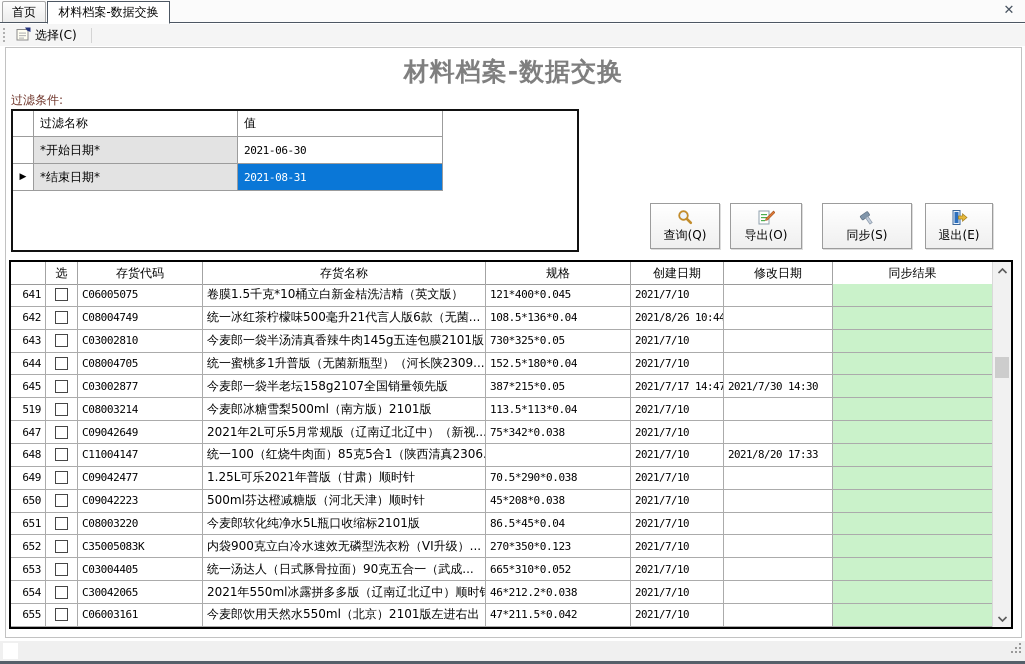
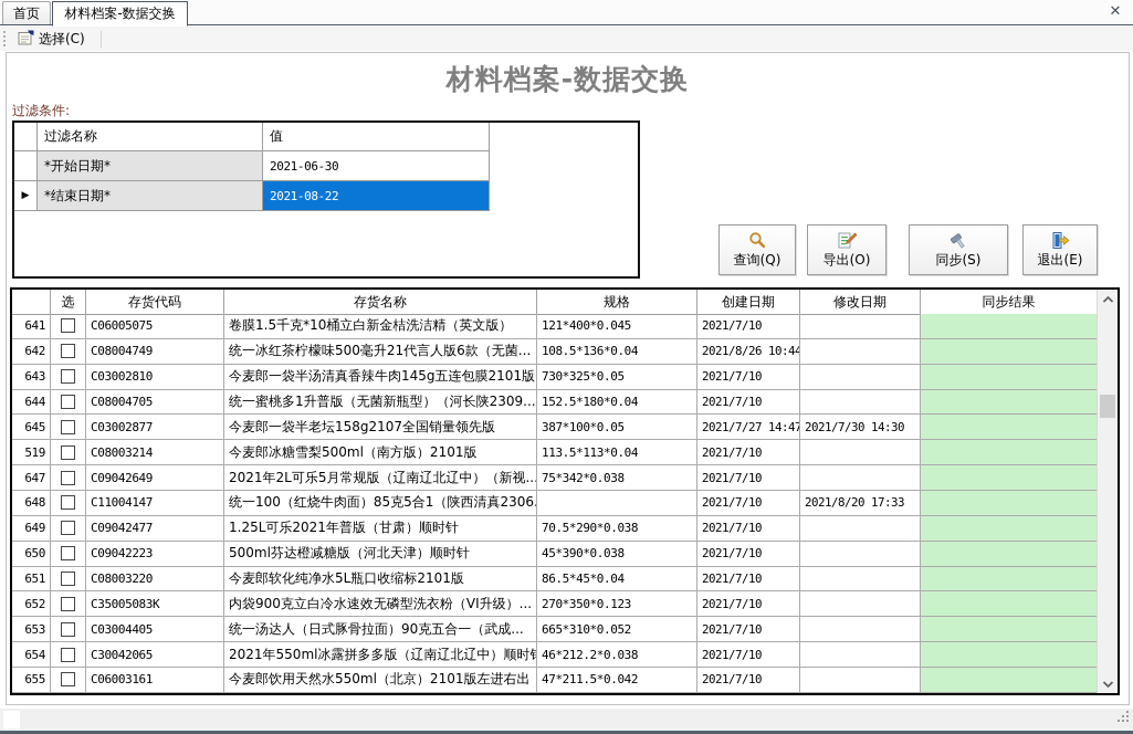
  首页
  材料档案-数据交换
  ✕
  选择(C)
  材料档案-数据交换
  过滤条件:
  过滤名称
  值
  *开始日期*
  2021-06-30
  ▶
  *结束日期*
- 2021-08-31
+ 2021-08-22
  查询(Q)
  导出(O)
  同步(S)
  退出(E)
  选
  存货代码
  存货名称
  规格
  创建日期
  修改日期
  同步结果
  641
  C06005075
  卷膜1.5千克*10桶立白新金桔洗洁精（英文版）
  121*400*0.045
  2021/7/10
  642
  C08004749
  统一冰红茶柠檬味500毫升21代言人版6款（无菌...
  108.5*136*0.04
  2021/8/26 10:44
  643
  C03002810
  今麦郎一袋半汤清真香辣牛肉145g五连包膜2101版
  730*325*0.05
  2021/7/10
  644
  C08004705
  统一蜜桃多1升普版（无菌新瓶型）（河长陕2309...
  152.5*180*0.04
  2021/7/10
  645
  C03002877
  今麦郎一袋半老坛158g2107全国销量领先版
- 387*215*0.05
+ 387*100*0.05
- 2021/7/17 14:47
+ 2021/7/27 14:47
  2021/7/30 14:30
  519
  C08003214
  今麦郎冰糖雪梨500ml（南方版）2101版
  113.5*113*0.04
  2021/7/10
  647
  C09042649
  2021年2L可乐5月常规版（辽南辽北辽中）（新视...
  75*342*0.038
  2021/7/10
  648
  C11004147
  统一100（红烧牛肉面）85克5合1（陕西清真2306.
  2021/7/10
  2021/8/20 17:33
  649
  C09042477
  1.25L可乐2021年普版（甘肃）顺时针
  70.5*290*0.038
  2021/7/10
  650
  C09042223
  500ml芬达橙减糖版（河北天津）顺时针
- 45*208*0.038
+ 45*390*0.038
  2021/7/10
  651
  C08003220
  今麦郎软化纯净水5L瓶口收缩标2101版
  86.5*45*0.04
  2021/7/10
  652
  C35005083K
  内袋900克立白冷水速效无磷型洗衣粉（VI升级）...
  270*350*0.123
  2021/7/10
  653
  C03004405
  统一汤达人（日式豚骨拉面）90克五合一（武成...
  665*310*0.052
  2021/7/10
  654
  C30042065
  2021年550ml冰露拼多多版（辽南辽北辽中）顺时针
  46*212.2*0.038
  2021/7/10
  655
  C06003161
  今麦郎饮用天然水550ml（北京）2101版左进右出
  47*211.5*0.042
  2021/7/10
